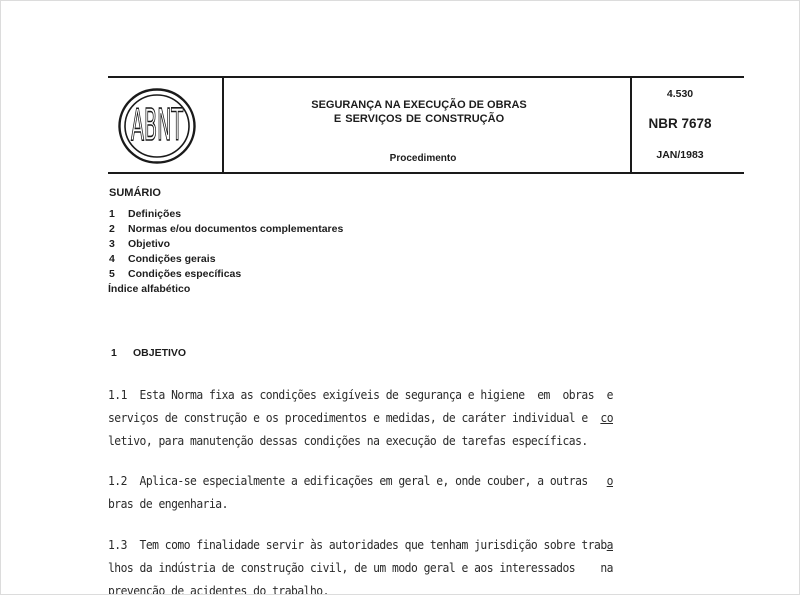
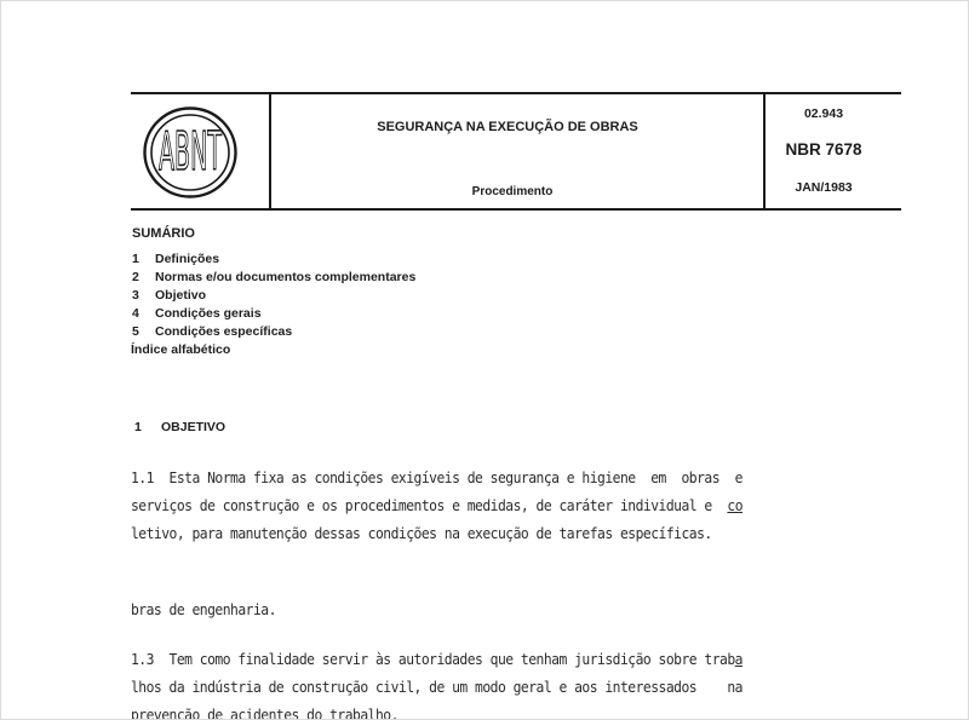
  ABNT
  SEGURANÇA NA EXECUÇÃO DE OBRAS
- E SERVIÇOS DE CONSTRUÇÃO
  Procedimento
- 4.530
+ 02.943
  NBR 7678
  JAN/1983
  SUMÁRIO
  1 Definições
  2 Normas e/ou documentos complementares
  3 Objetivo
  4 Condições gerais
  5 Condições específicas
  Índice alfabético
  1 OBJETIVO
  1.1 Esta Norma fixa as condições exigíveis de segurança e higiene em obras e
  serviços de construção e os procedimentos e medidas, de caráter individual e co
  letivo, para manutenção dessas condições na execução de tarefas específicas.
- 1.2 Aplica-se especialmente a edificações em geral e, onde couber, a outras o
  bras de engenharia.
  1.3 Tem como finalidade servir às autoridades que tenham jurisdição sobre traba
  lhos da indústria de construção civil, de um modo geral e aos interessados na
  prevenção de acidentes do trabalho.
